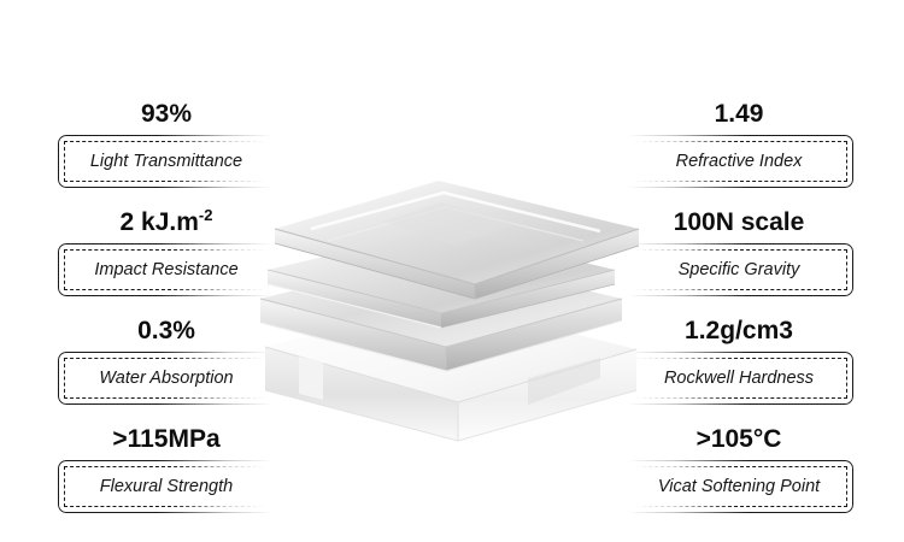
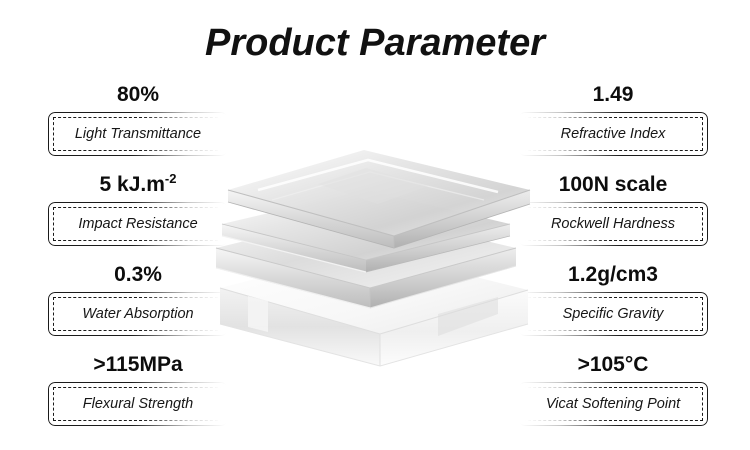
+ Product Parameter
- 93%
+ 80%
  Light Transmittance
- 2 kJ.m-2
+ 5 kJ.m-2
  Impact Resistance
  0.3%
  Water Absorption
  >115MPa
  Flexural Strength
  1.49
  Refractive Index
  100N scale
- Specific Gravity
+ Rockwell Hardness
  1.2g/cm3
- Rockwell Hardness
+ Specific Gravity
  >105°C
  Vicat Softening Point
